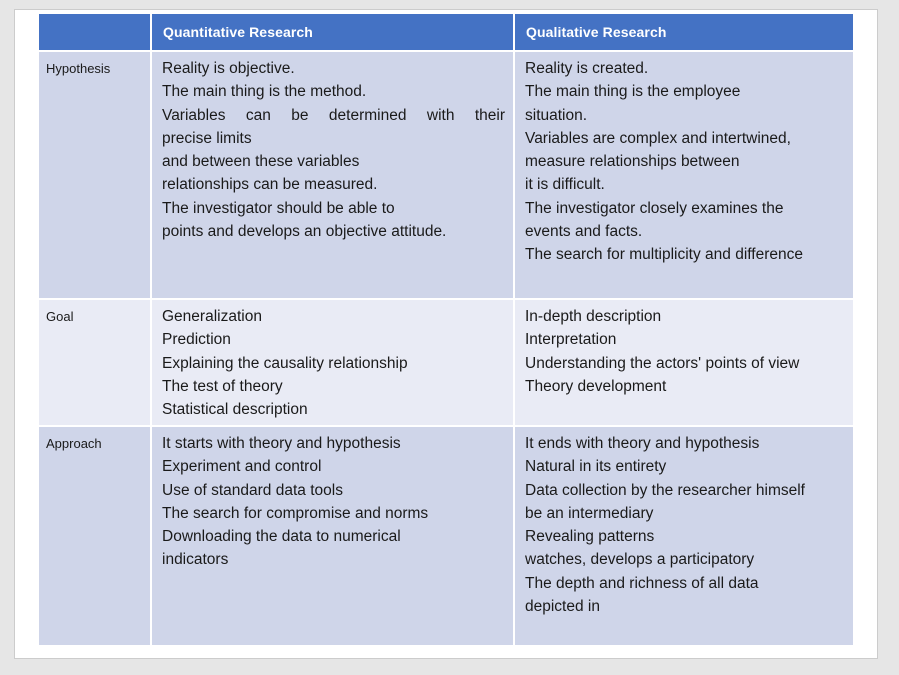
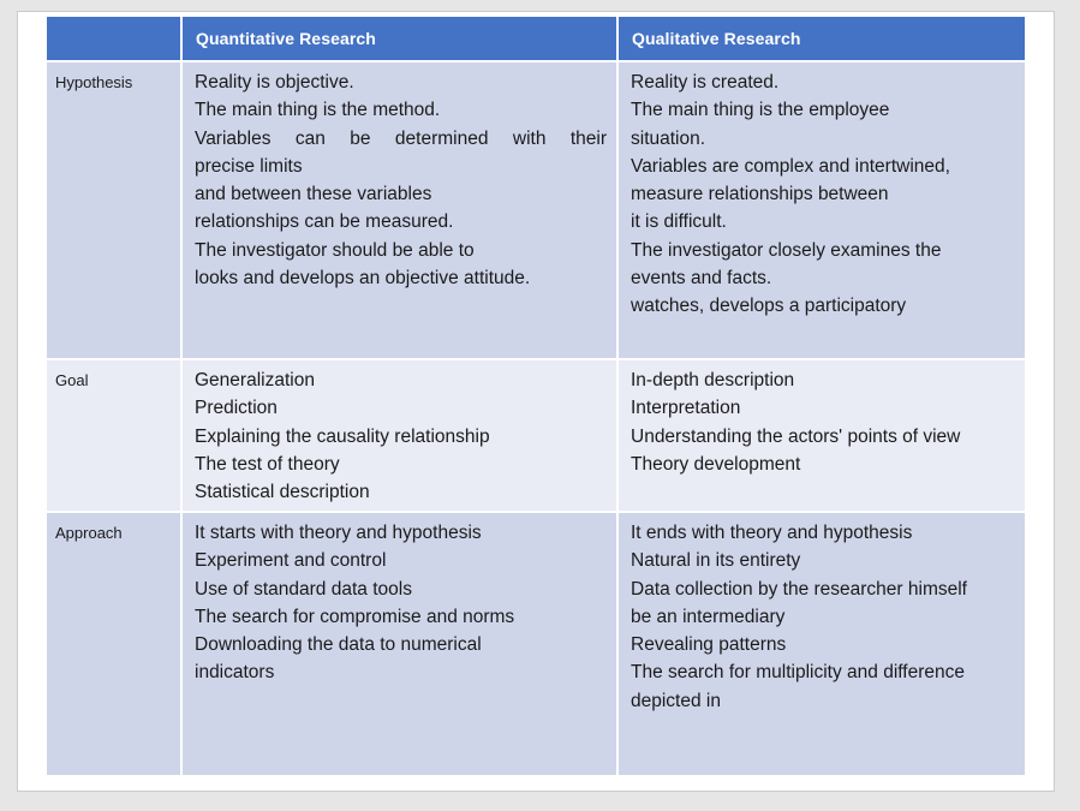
  Quantitative Research
  Qualitative Research
  Hypothesis
  Reality is objective.
  The main thing is the method.
  Variables can be determined with their
  precise limits
  and between these variables
  relationships can be measured.
  The investigator should be able to
- points and develops an objective attitude.
+ looks and develops an objective attitude.
  Reality is created.
  The main thing is the employee
  situation.
  Variables are complex and intertwined,
  measure relationships between
  it is difficult.
  The investigator closely examines the
  events and facts.
- The search for multiplicity and difference
+ watches, develops a participatory
  Goal
  Generalization
  Prediction
  Explaining the causality relationship
  The test of theory
  Statistical description
  In-depth description
  Interpretation
  Understanding the actors' points of view
  Theory development
  Approach
  It starts with theory and hypothesis
  Experiment and control
  Use of standard data tools
  The search for compromise and norms
  Downloading the data to numerical
  indicators
  It ends with theory and hypothesis
  Natural in its entirety
  Data collection by the researcher himself
  be an intermediary
  Revealing patterns
- watches, develops a participatory
+ The search for multiplicity and difference
- The depth and richness of all data
  depicted in
